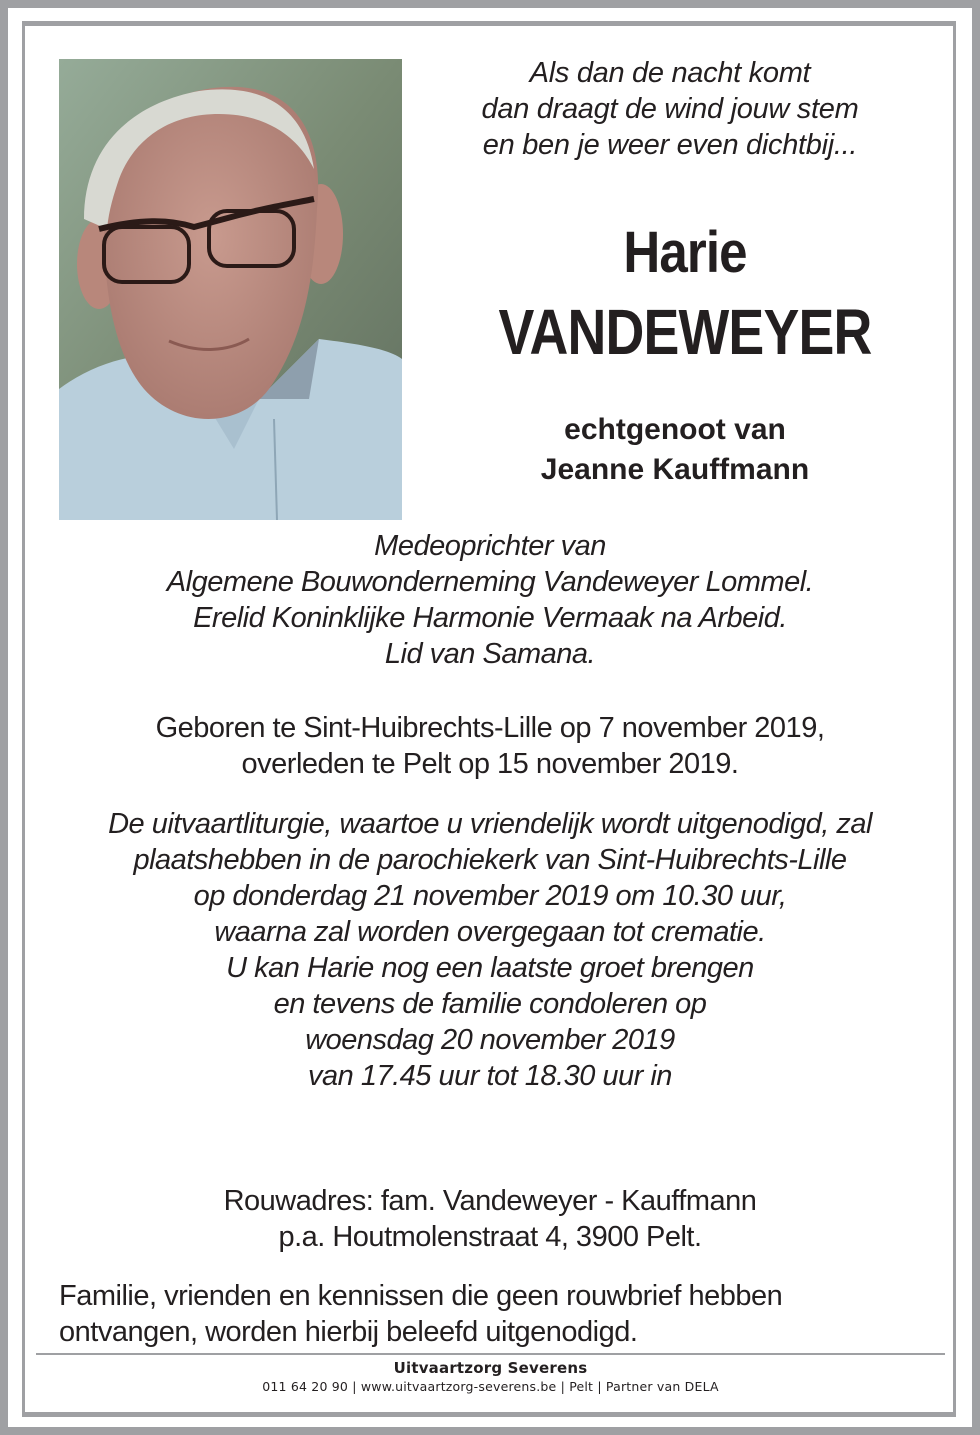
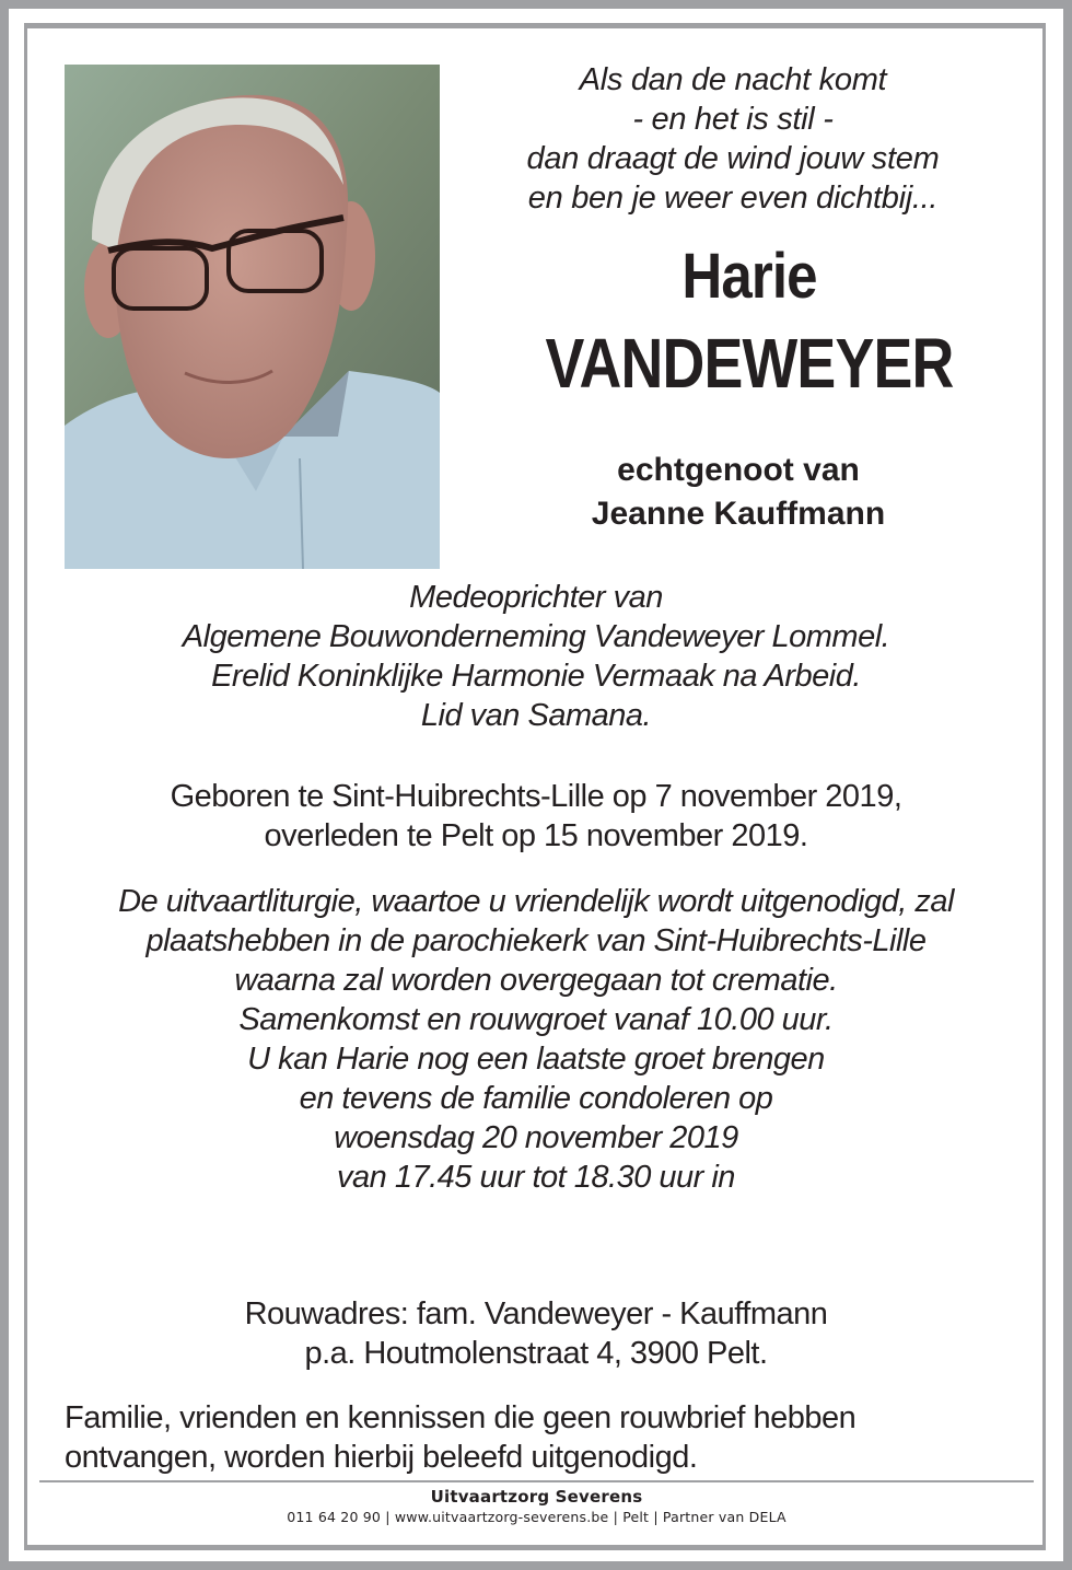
  Als dan de nacht komt
+ - en het is stil -
  dan draagt de wind jouw stem
  en ben je weer even dichtbij...
  Harie
  VANDEWEYER
  echtgenoot van
  Jeanne Kauffmann
  Medeoprichter van
  Algemene Bouwonderneming Vandeweyer Lommel.
  Erelid Koninklijke Harmonie Vermaak na Arbeid.
  Lid van Samana.
  Geboren te Sint-Huibrechts-Lille op 7 november 2019,
  overleden te Pelt op 15 november 2019.
  De uitvaartliturgie, waartoe u vriendelijk wordt uitgenodigd, zal
  plaatshebben in de parochiekerk van Sint-Huibrechts-Lille
- op donderdag 21 november 2019 om 10.30 uur,
  waarna zal worden overgegaan tot crematie.
+ Samenkomst en rouwgroet vanaf 10.00 uur.
  U kan Harie nog een laatste groet brengen
  en tevens de familie condoleren op
  woensdag 20 november 2019
  van 17.45 uur tot 18.30 uur in
  Rouwadres: fam. Vandeweyer - Kauffmann
  p.a. Houtmolenstraat 4, 3900 Pelt.
  Familie, vrienden en kennissen die geen rouwbrief hebben
  ontvangen, worden hierbij beleefd uitgenodigd.
  Uitvaartzorg Severens
  011 64 20 90 | www.uitvaartzorg-severens.be | Pelt | Partner van DELA
